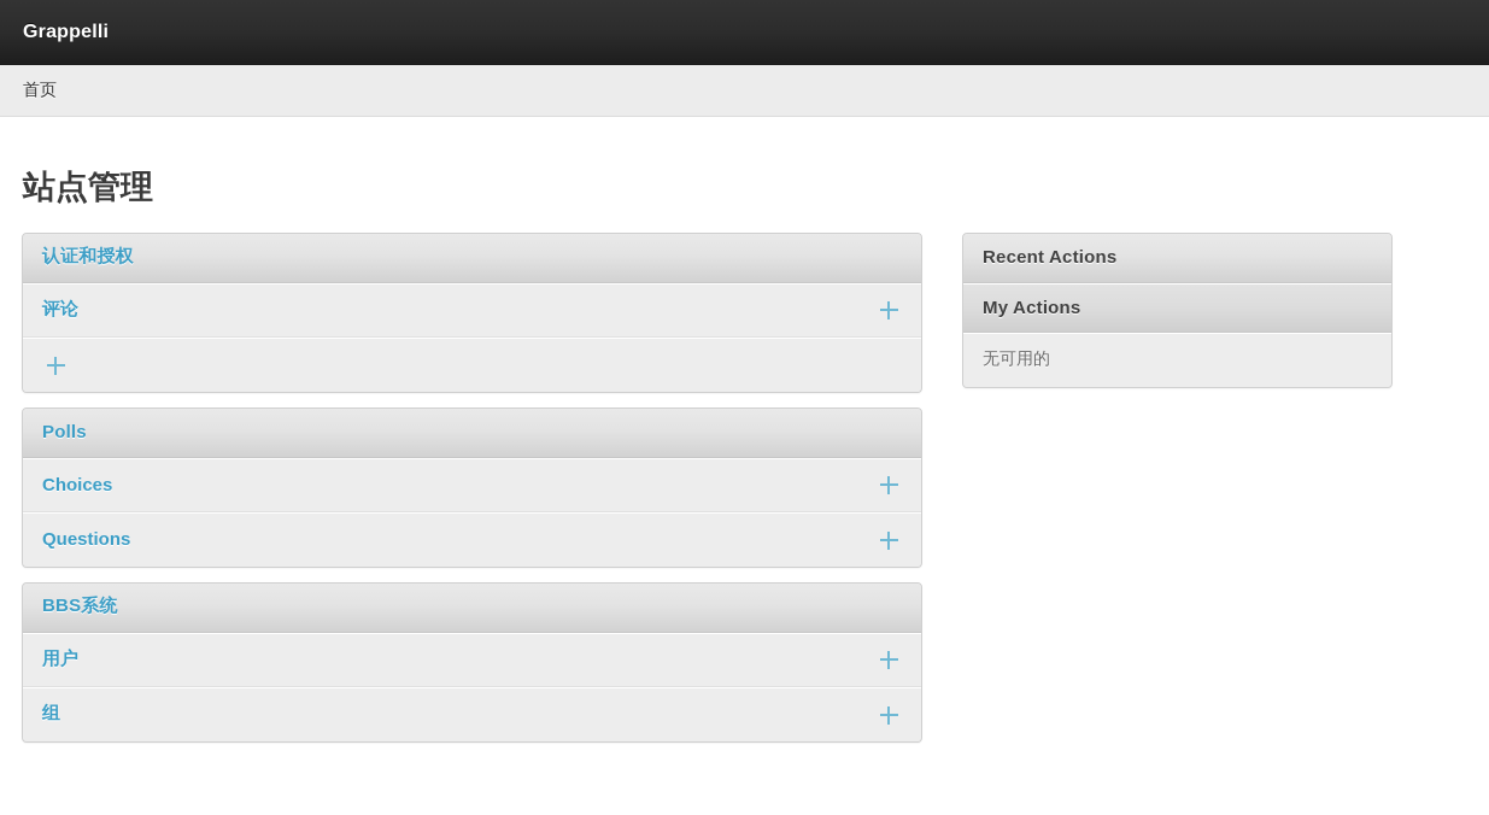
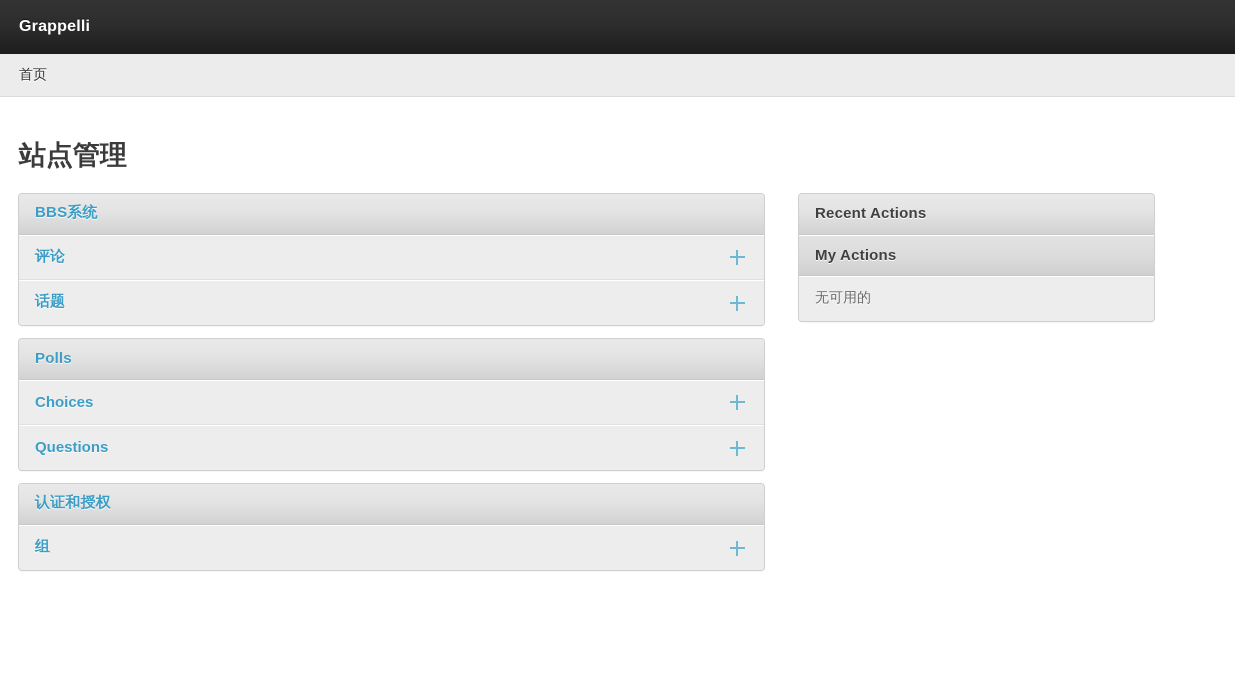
  Grappelli
  首页
  站点管理
- 认证和授权
+ BBS系统
  评论
+ 话题
  Polls
  Choices
  Questions
- BBS系统
+ 认证和授权
- 用户
  组
  Recent Actions
  My Actions
  无可用的
